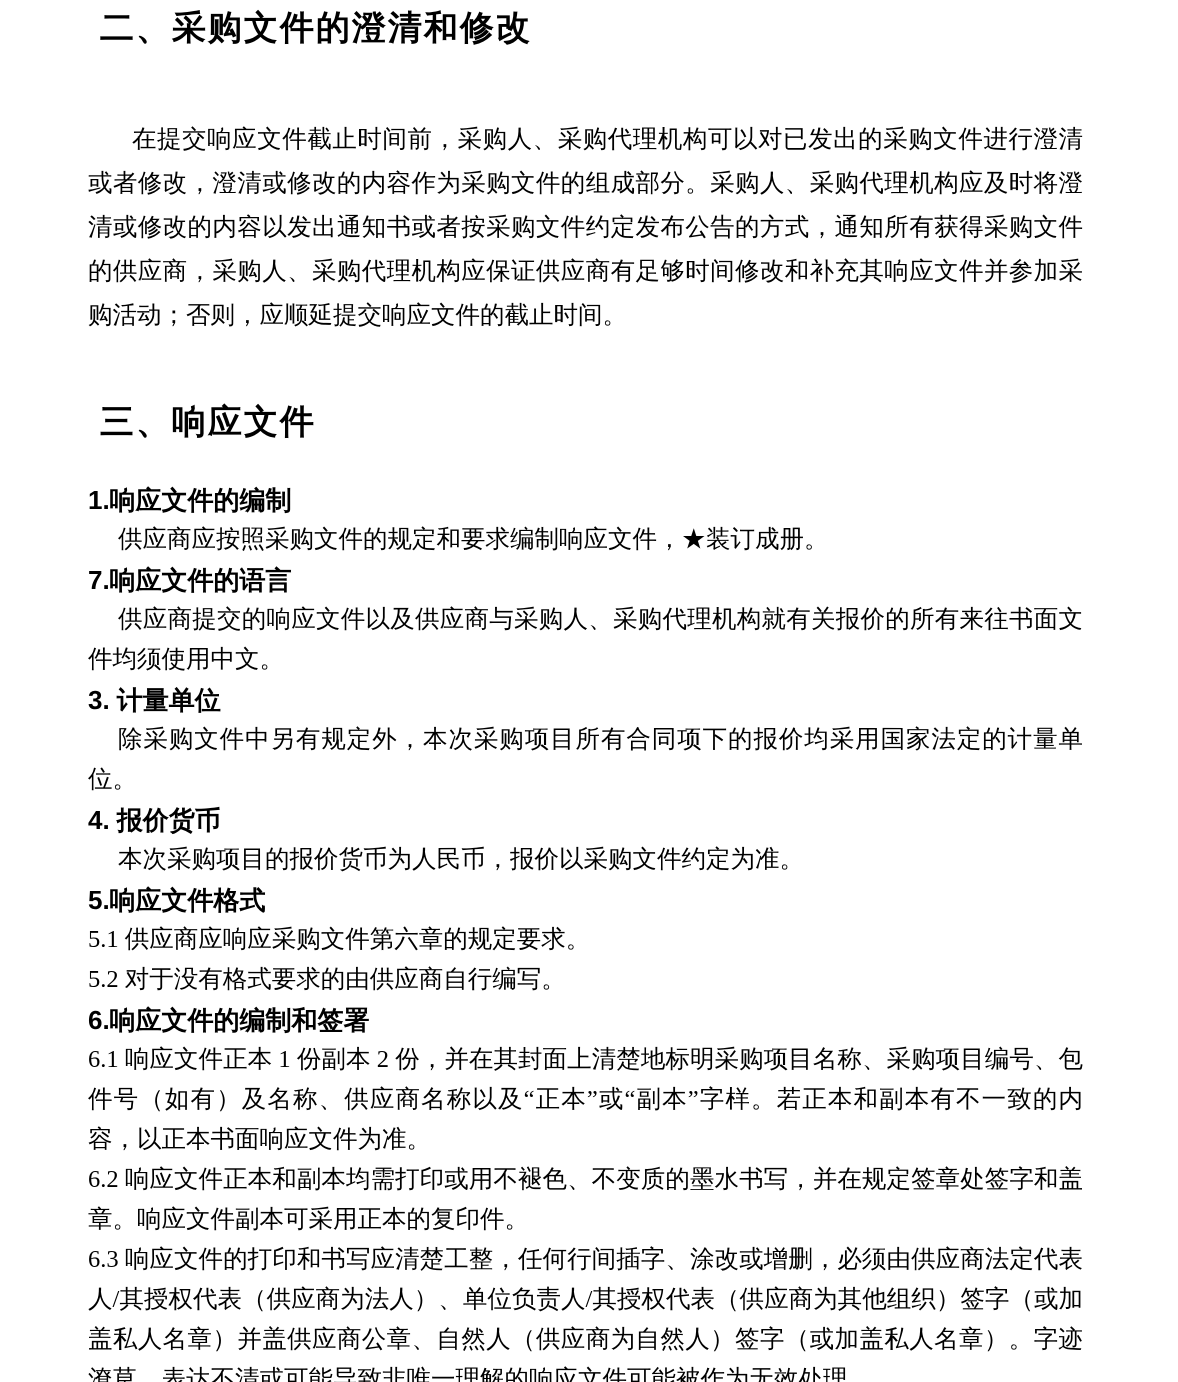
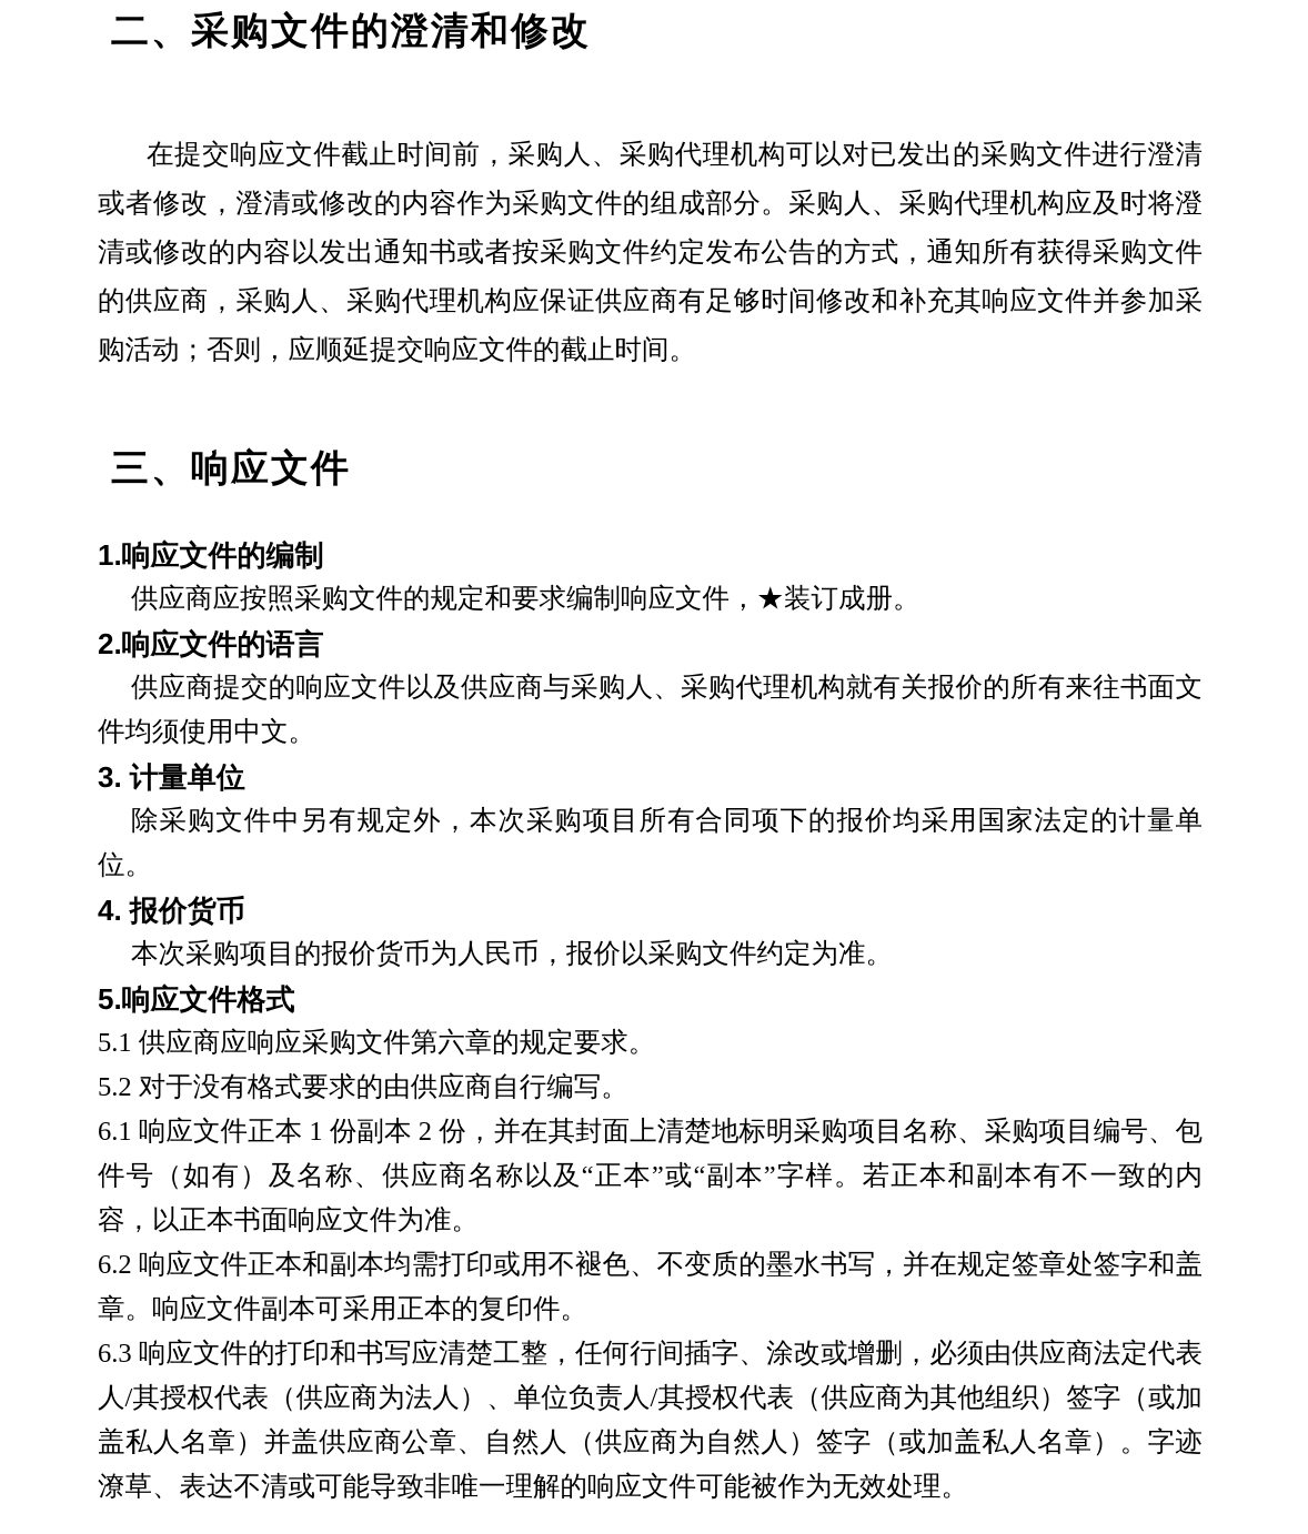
  二、采购文件的澄清和修改
  在提交响应文件截止时间前，采购人、采购代理机构可以对已发出的采购文件进行澄清或者修改，澄清或修改的内容作为采购文件的组成部分。采购人、采购代理机构应及时将澄清或修改的内容以发出通知书或者按采购文件约定发布公告的方式，通知所有获得采购文件的供应商，采购人、采购代理机构应保证供应商有足够时间修改和补充其响应文件并参加采购活动；否则，应顺延提交响应文件的截止时间。
  三、响应文件
  1.响应文件的编制
  供应商应按照采购文件的规定和要求编制响应文件，★装订成册。
- 7.响应文件的语言
+ 2.响应文件的语言
  供应商提交的响应文件以及供应商与采购人、采购代理机构就有关报价的所有来往书面文件均须使用中文。
  3. 计量单位
  除采购文件中另有规定外，本次采购项目所有合同项下的报价均采用国家法定的计量单位。
  4. 报价货币
  本次采购项目的报价货币为人民币，报价以采购文件约定为准。
  5.响应文件格式
  5.1 供应商应响应采购文件第六章的规定要求。
  5.2 对于没有格式要求的由供应商自行编写。
- 6.响应文件的编制和签署
  6.1 响应文件正本 1 份副本 2 份，并在其封面上清楚地标明采购项目名称、采购项目编号、包件号（如有）及名称、供应商名称以及“正本”或“副本”字样。若正本和副本有不一致的内容，以正本书面响应文件为准。
  6.2 响应文件正本和副本均需打印或用不褪色、不变质的墨水书写，并在规定签章处签字和盖章。响应文件副本可采用正本的复印件。
  6.3 响应文件的打印和书写应清楚工整，任何行间插字、涂改或增删，必须由供应商法定代表人/其授权代表（供应商为法人）、单位负责人/其授权代表（供应商为其他组织）签字（或加盖私人名章）并盖供应商公章、自然人（供应商为自然人）签字（或加盖私人名章）。字迹潦草、表达不清或可能导致非唯一理解的响应文件可能被作为无效处理。
